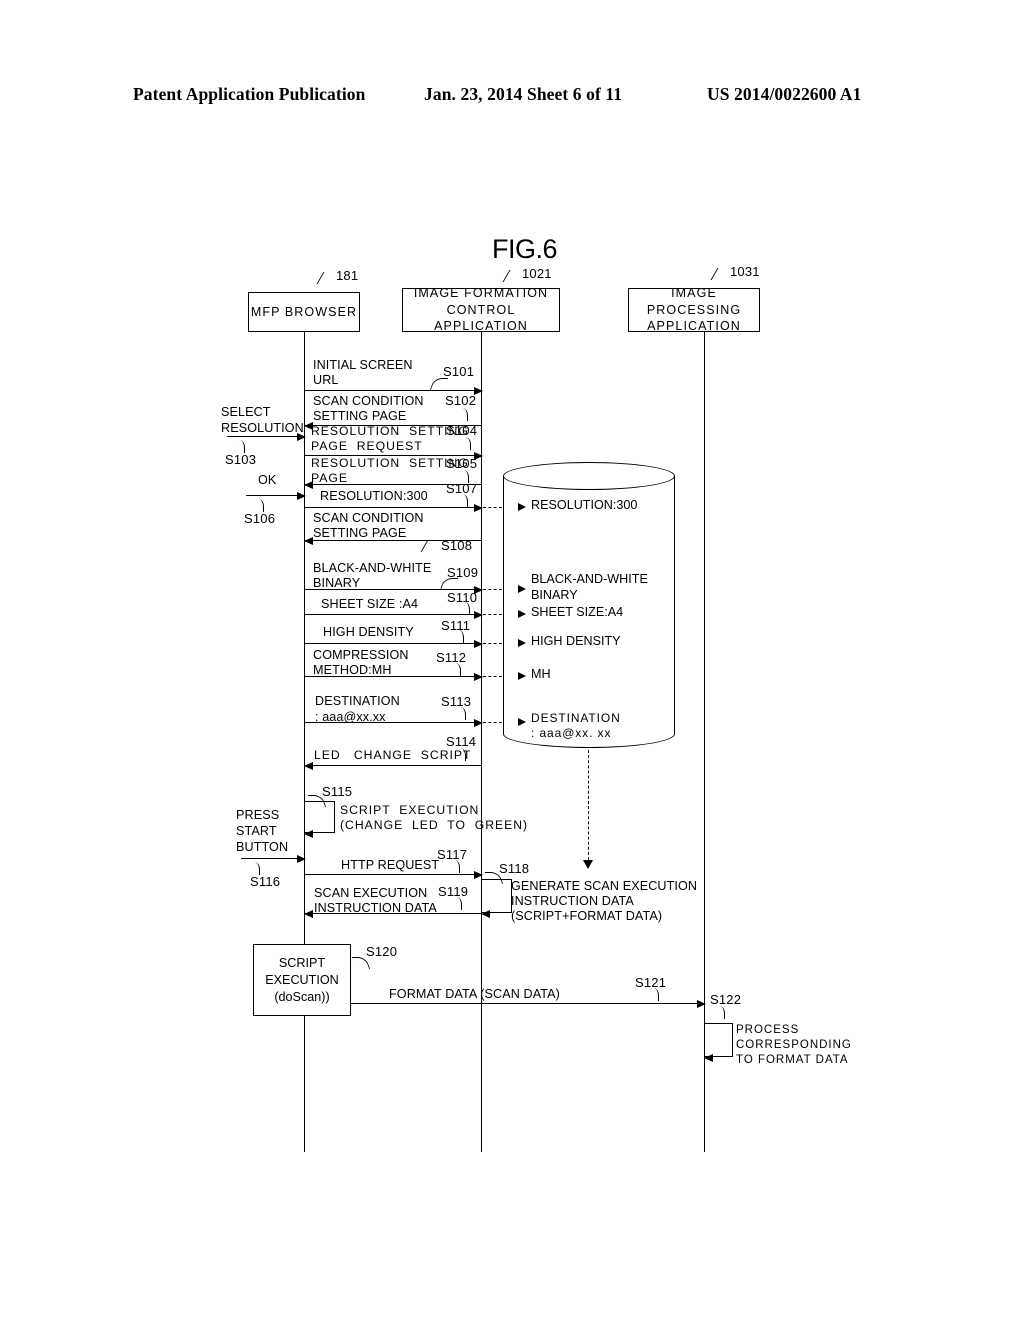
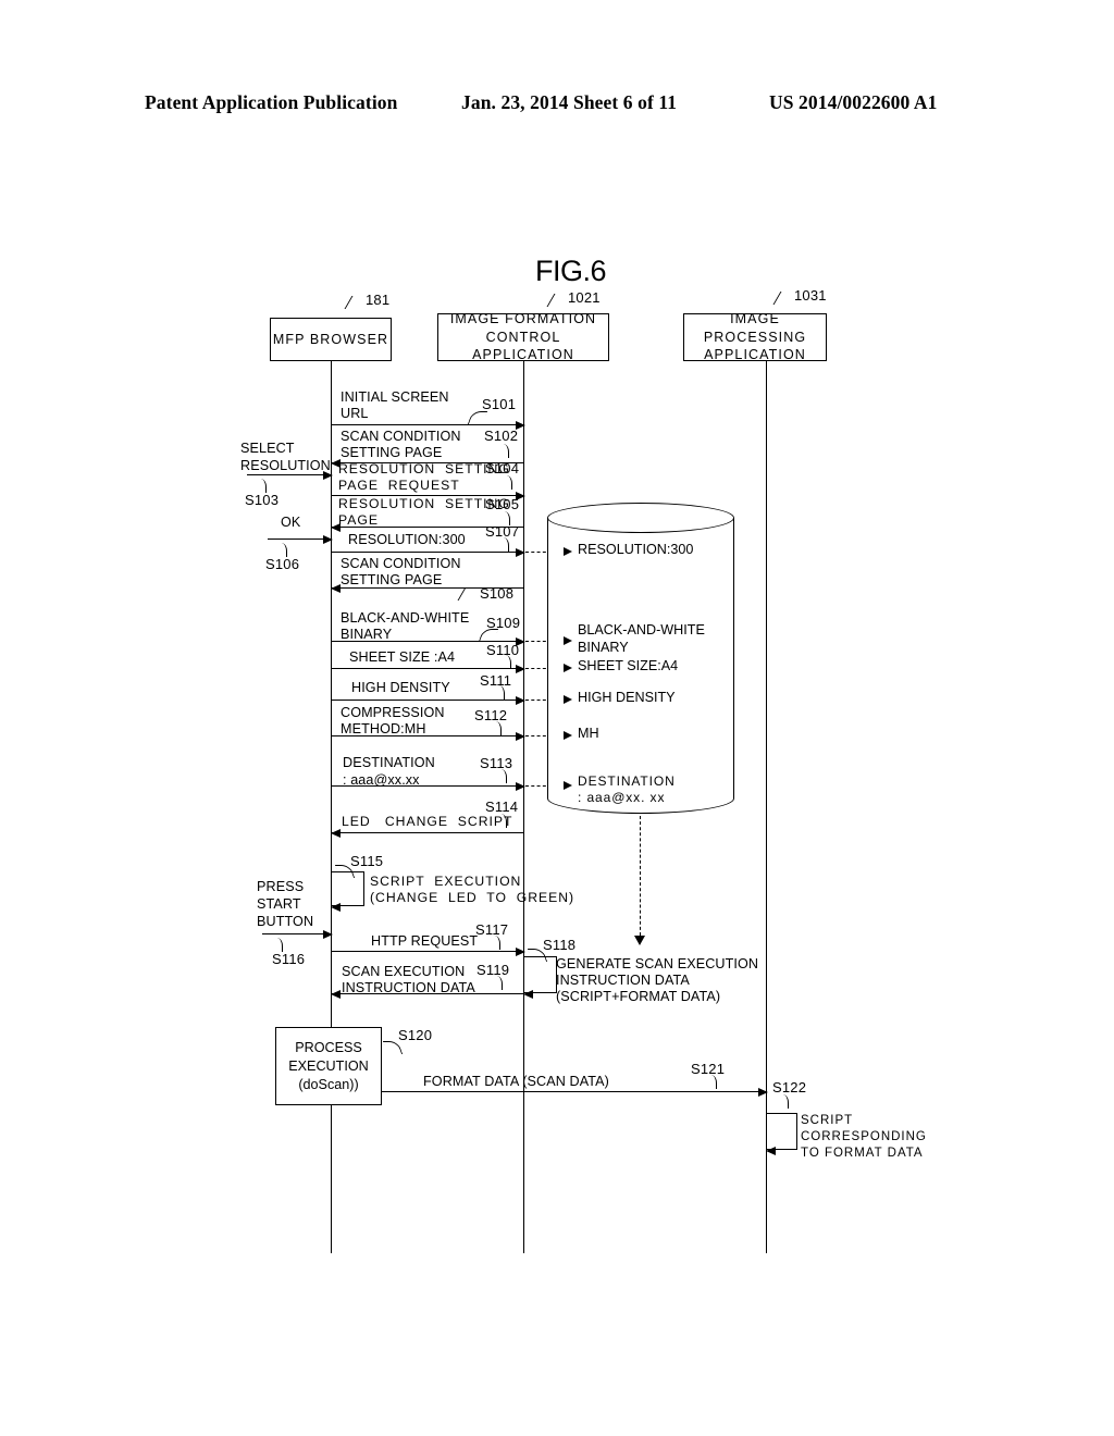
  Patent Application Publication
  Jan. 23, 2014 Sheet 6 of 11
  US 2014/0022600 A1
  FIG.6
  181
  1021
  1031
  MFP BROWSER
  IMAGE FORMATION
  CONTROL APPLICATION
  IMAGE PROCESSING
  APPLICATION
  INITIAL SCREEN
  URL
  S101
  SCAN CONDITION
  SETTING PAGE
  S102
  SELECT
  RESOLUTION
  S103
  RESOLUTION SETTING
  PAGE REQUEST
  S104
  RESOLUTION SETTING
  PAGE
  S105
  OK
  S106
  RESOLUTION:300
  S107
  SCAN CONDITION
  SETTING PAGE
  S108
  BLACK-AND-WHITE
  BINARY
  S109
  SHEET SIZE :A4
  S110
  HIGH DENSITY
  S111
  COMPRESSION
  METHOD:MH
  S112
  DESTINATION
  : aaa@xx.xx
  S113
  LED CHANGE SCRIPT
  S114
  S115
  SCRIPT EXECUTION
  (CHANGE LED TO GREEN)
  PRESS
  START
  BUTTON
  S116
  HTTP REQUEST
  S117
  S118
  GENERATE SCAN EXECUTION
  INSTRUCTION DATA
  (SCRIPT+FORMAT DATA)
  SCAN EXECUTION
  INSTRUCTION DATA
  S119
- SCRIPT
+ PROCESS
  EXECUTION
  (doScan))
  S120
  FORMAT DATA (SCAN DATA)
  S121
  S122
- PROCESS
+ SCRIPT
  CORRESPONDING
  TO FORMAT DATA
  RESOLUTION:300
  BLACK-AND-WHITE
  BINARY
  SHEET SIZE:A4
  HIGH DENSITY
  MH
  DESTINATION
  : aaa@xx. xx
